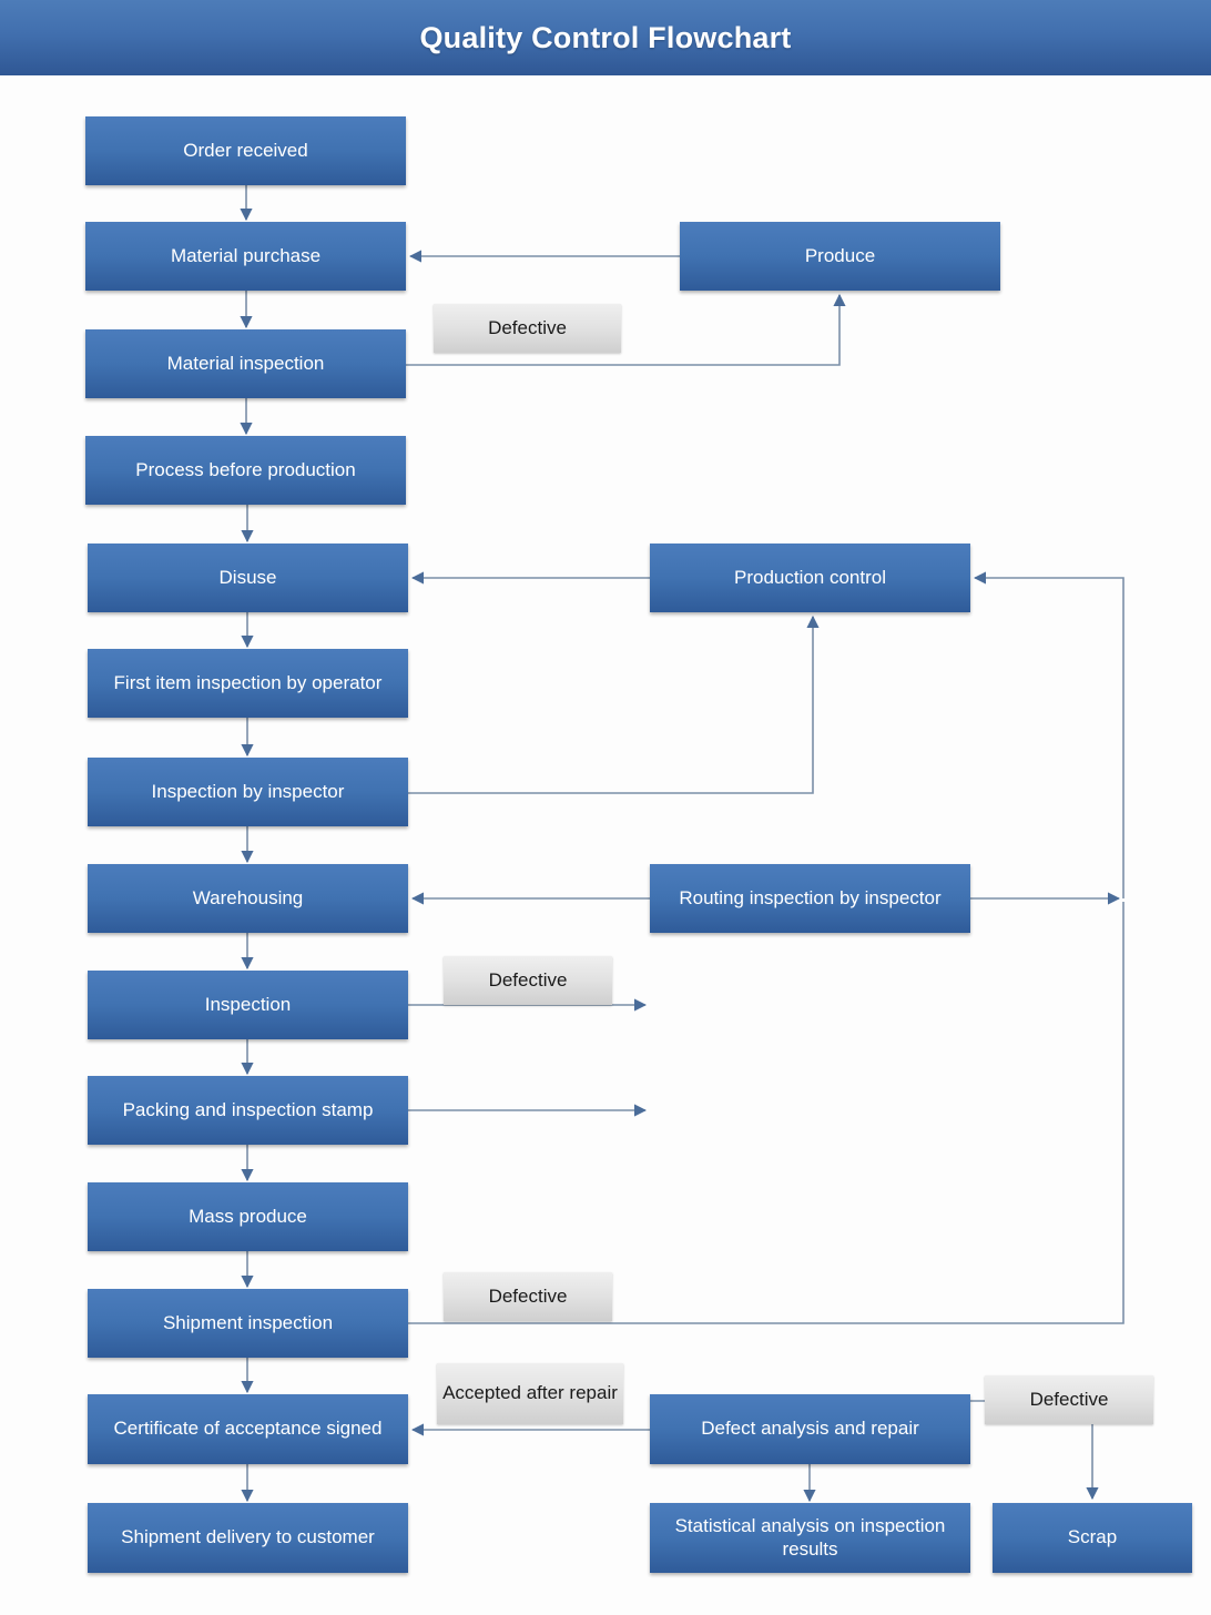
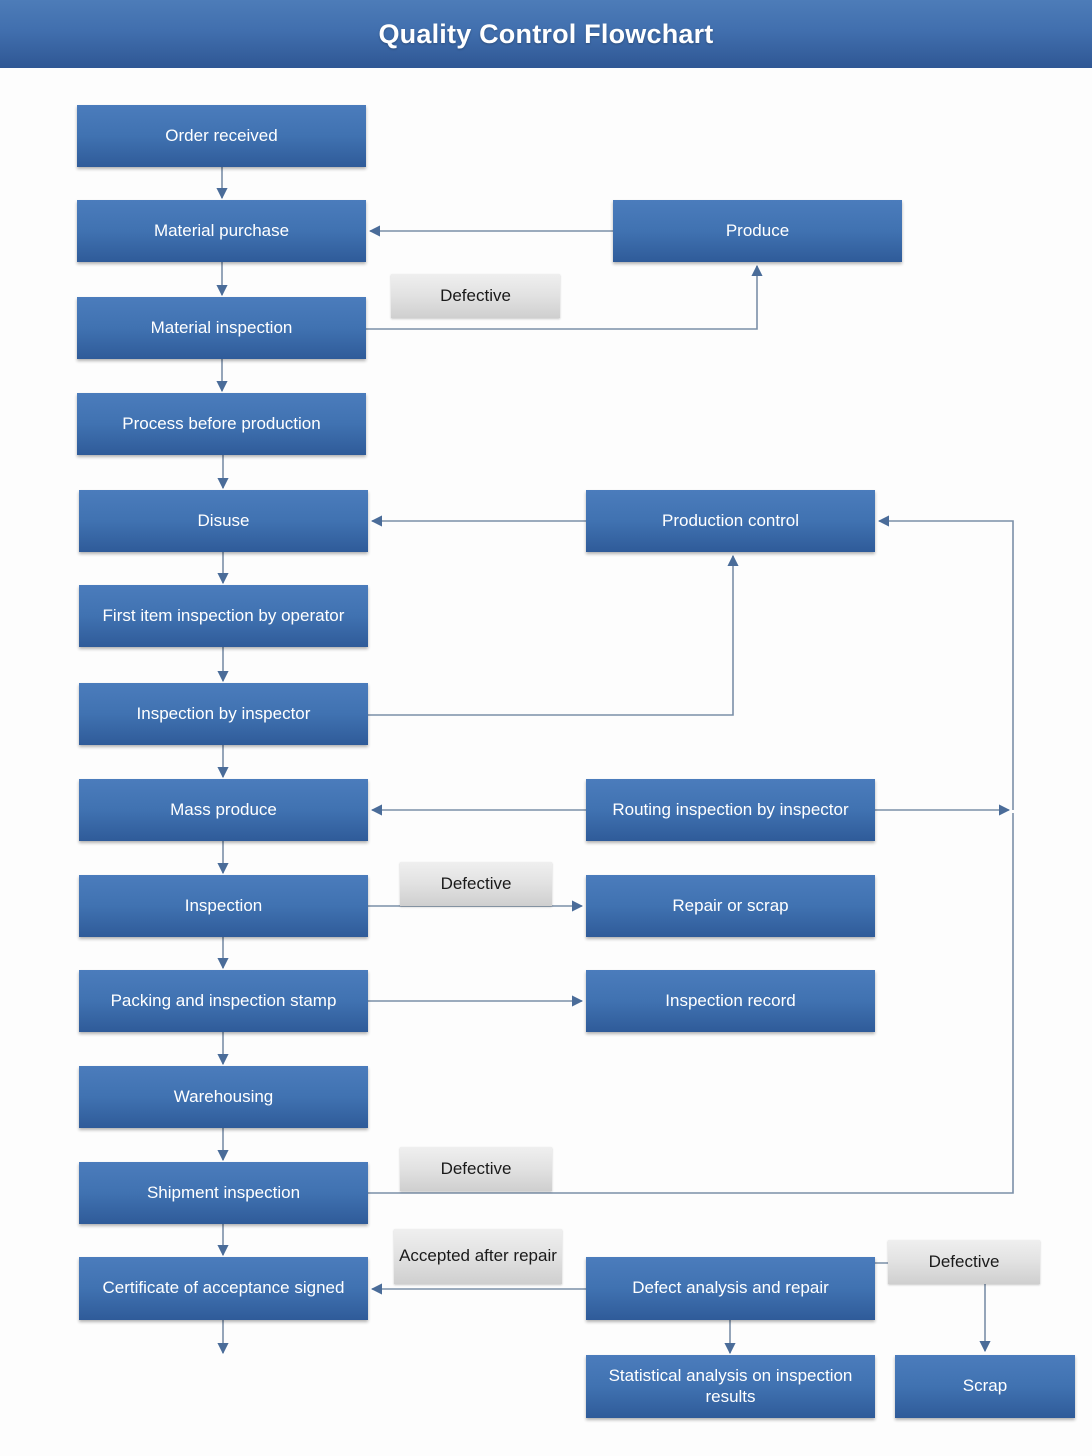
  Quality Control Flowchart
  Order received
  Material purchase
  Material inspection
  Process before production
  Disuse
  First item inspection by operator
  Inspection by inspector
- Warehousing
+ Mass produce
  Inspection
  Packing and inspection stamp
- Mass produce
+ Warehousing
  Shipment inspection
  Certificate of acceptance signed
- Shipment delivery to customer
  Produce
  Production control
  Routing inspection by inspector
+ Repair or scrap
+ Inspection record
  Defect analysis and repair
  Statistical analysis on inspection results
  Scrap
  Defective
  Defective
  Defective
  Accepted after repair
  Defective
